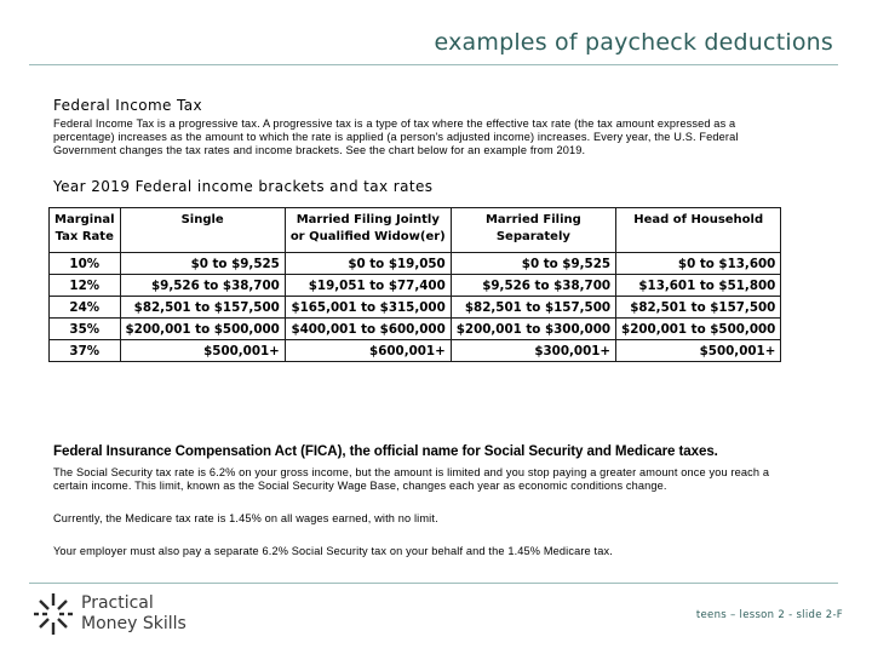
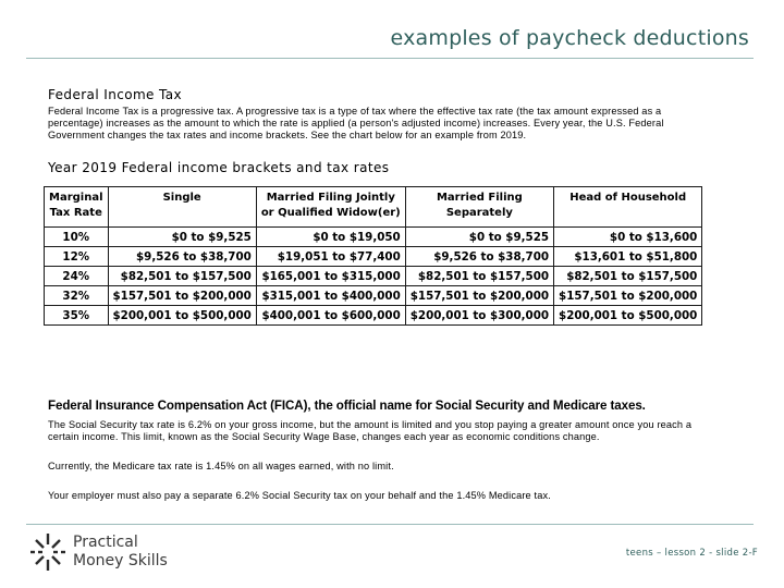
  examples of paycheck deductions
  Federal Income Tax
  Federal Income Tax is a progressive tax. A progressive tax is a type of tax where the effective tax rate (the tax amount expressed as a percentage) increases as the amount to which the rate is applied (a person's adjusted income) increases. Every year, the U.S. Federal Government changes the tax rates and income brackets. See the chart below for an example from 2019.
  Year 2019 Federal income brackets and tax rates
  MarginalTax Rate	Single	Married Filing Jointlyor Qualified Widow(er)	Married FilingSeparately	Head of Household
  10%	$0 to $9,525	$0 to $19,050	$0 to $9,525	$0 to $13,600
  12%	$9,526 to $38,700	$19,051 to $77,400	$9,526 to $38,700	$13,601 to $51,800
  24%	$82,501 to $157,500	$165,001 to $315,000	$82,501 to $157,500	$82,501 to $157,500
+ 32%	$157,501 to $200,000	$315,001 to $400,000	$157,501 to $200,000	$157,501 to $200,000
  35%	$200,001 to $500,000	$400,001 to $600,000	$200,001 to $300,000	$200,001 to $500,000
- 37%	$500,001+	$600,001+	$300,001+	$500,001+
  Federal Insurance Compensation Act (FICA), the official name for Social Security and Medicare taxes.
  The Social Security tax rate is 6.2% on your gross income, but the amount is limited and you stop paying a greater amount once you reach a certain income. This limit, known as the Social Security Wage Base, changes each year as economic conditions change.
  Currently, the Medicare tax rate is 1.45% on all wages earned, with no limit.
  Your employer must also pay a separate 6.2% Social Security tax on your behalf and the 1.45% Medicare tax.
  Practical
  Money Skills
  teens – lesson 2 - slide 2-F
